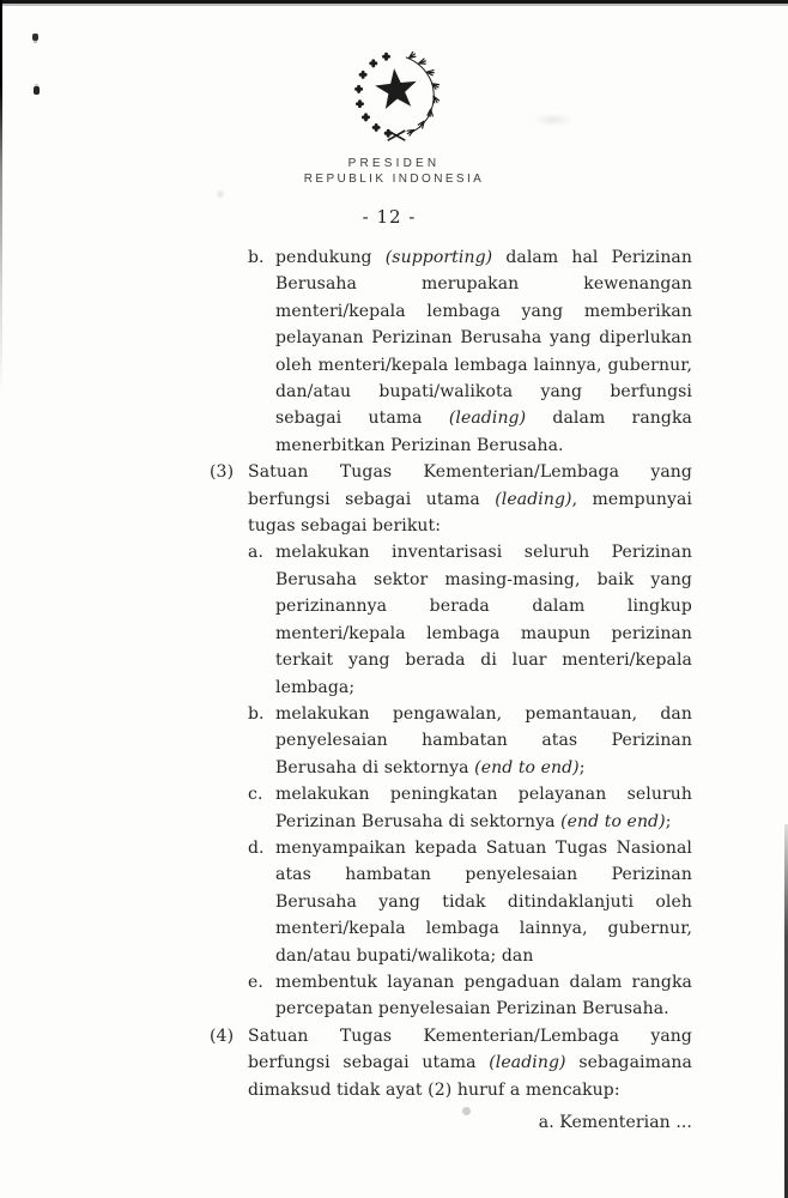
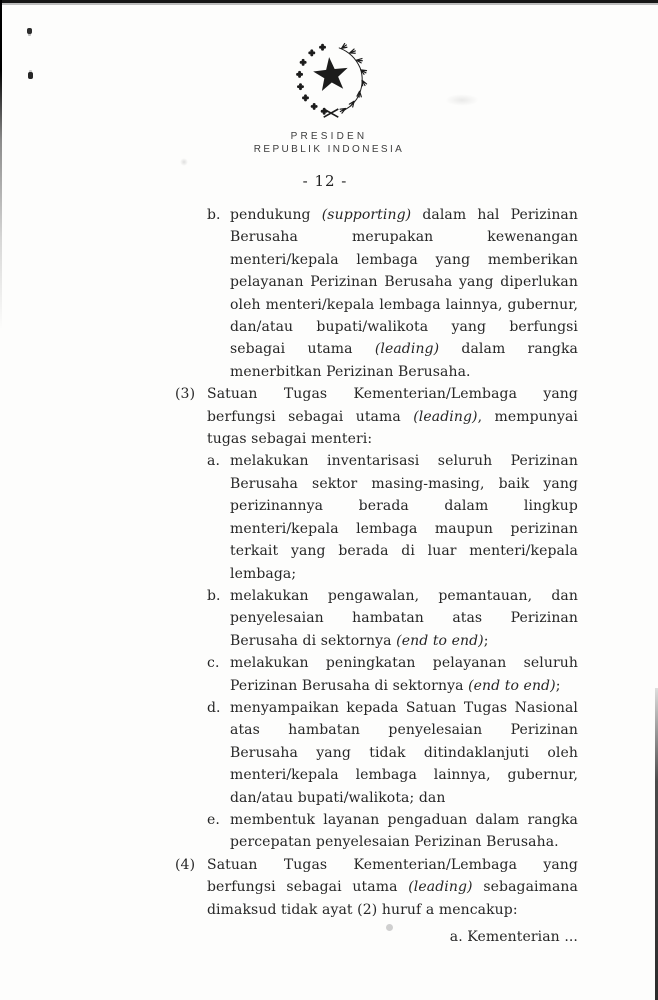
  PRESIDEN
  REPUBLIK INDONESIA
  - 12 -
  b.
  pendukung (supporting) dalam hal Perizinan Berusaha merupakan kewenangan menteri/kepala lembaga yang memberikan pelayanan Perizinan Berusaha yang diperlukan oleh menteri/kepala lembaga lainnya, gubernur, dan/atau bupati/walikota yang berfungsi sebagai utama (leading) dalam rangka menerbitkan Perizinan Berusaha.
  (3)
- Satuan Tugas Kementerian/Lembaga yang berfungsi sebagai utama (leading), mempunyai tugas sebagai berikut:
+ Satuan Tugas Kementerian/Lembaga yang berfungsi sebagai utama (leading), mempunyai tugas sebagai menteri:
  a.
  melakukan inventarisasi seluruh Perizinan Berusaha sektor masing-masing, baik yang perizinannya berada dalam lingkup menteri/kepala lembaga maupun perizinan terkait yang berada di luar menteri/kepala lembaga;
  b.
  melakukan pengawalan, pemantauan, dan penyelesaian hambatan atas Perizinan Berusaha di sektornya (end to end);
  c.
  melakukan peningkatan pelayanan seluruh Perizinan Berusaha di sektornya (end to end);
  d.
  menyampaikan kepada Satuan Tugas Nasional atas hambatan penyelesaian Perizinan Berusaha yang tidak ditindaklanjuti oleh menteri/kepala lembaga lainnya, gubernur, dan/atau bupati/walikota; dan
  e.
  membentuk layanan pengaduan dalam rangka percepatan penyelesaian Perizinan Berusaha.
  (4)
  Satuan Tugas Kementerian/Lembaga yang berfungsi sebagai utama (leading) sebagaimana dimaksud tidak ayat (2) huruf a mencakup:
  a. Kementerian ...
